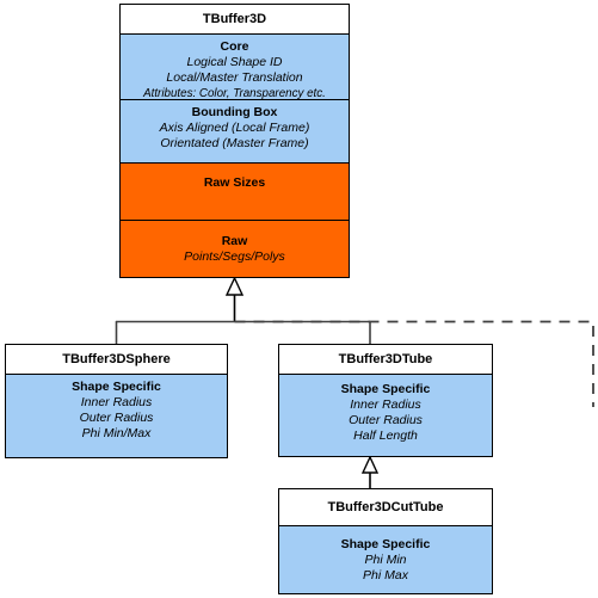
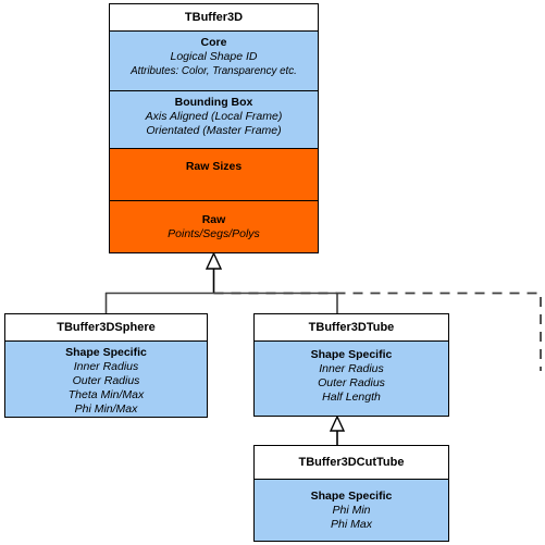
  TBuffer3D
  Core
  Logical Shape ID
- Local/Master Translation
  Attributes: Color, Transparency etc.
  Bounding Box
  Axis Aligned (Local Frame)
  Orientated (Master Frame)
  Raw Sizes
  Raw
  Points/Segs/Polys
  TBuffer3DSphere
  Shape Specific
  Inner Radius
  Outer Radius
+ Theta Min/Max
  Phi Min/Max
  TBuffer3DTube
  Shape Specific
  Inner Radius
  Outer Radius
  Half Length
  TBuffer3DCutTube
  Shape Specific
  Phi Min
  Phi Max
